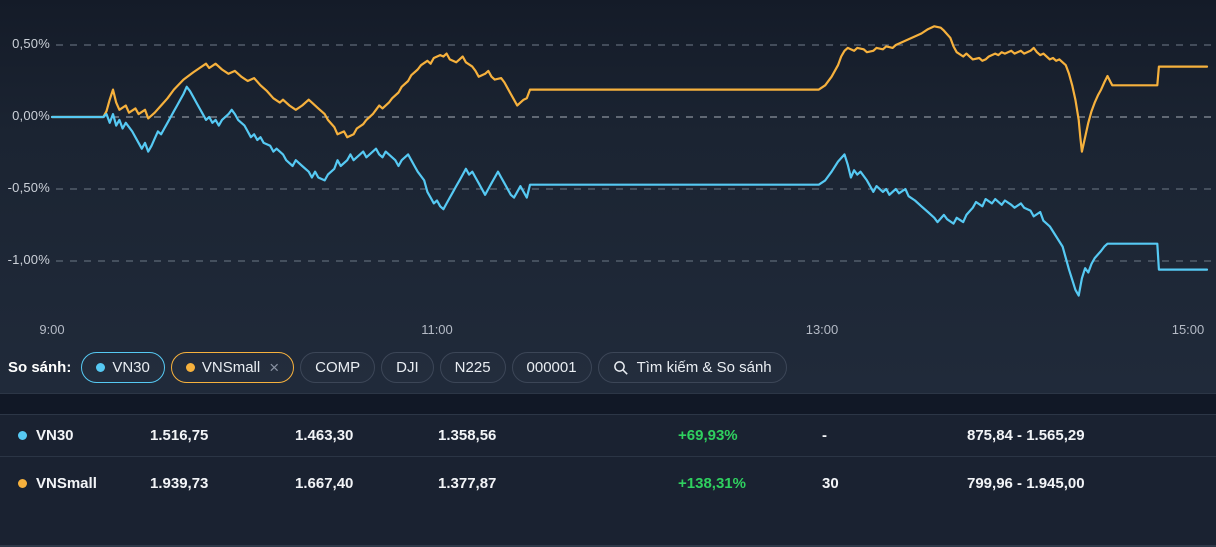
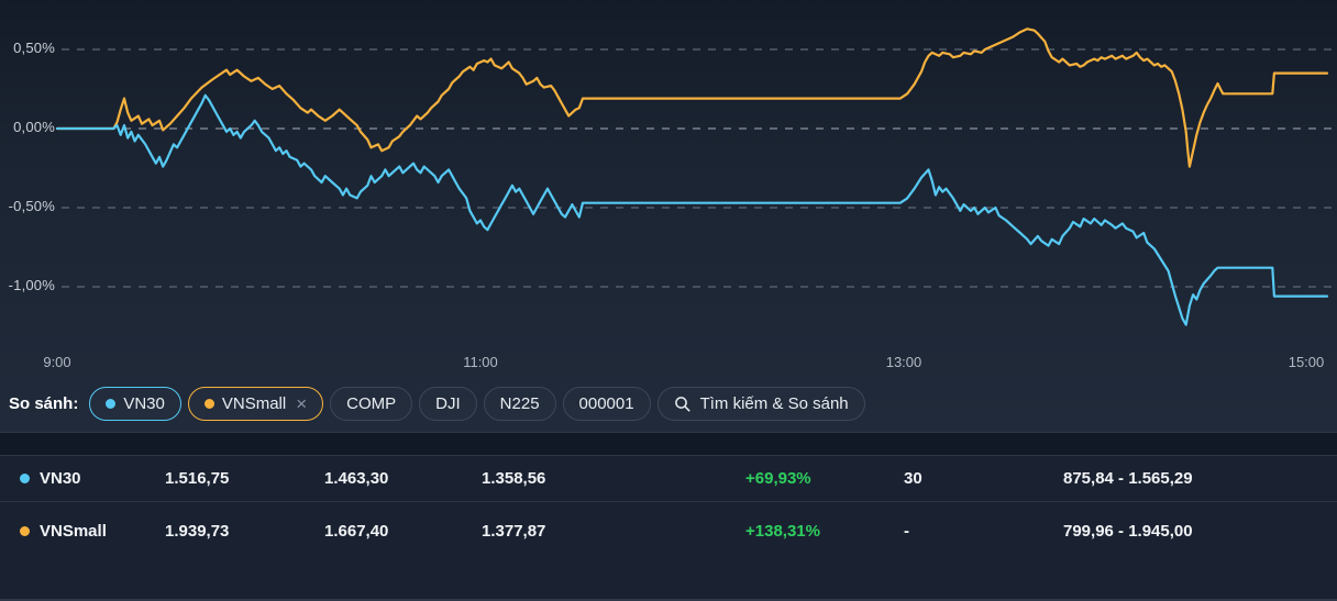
  0,50%
  0,00%
  -0,50%
  -1,00%
  9:00
  11:00
  13:00
  15:00
  So sánh:
  VN30
  VNSmall
  ×
  COMP
  DJI
  N225
  000001
  Tìm kiếm & So sánh
  VN30
  1.516,75
  1.463,30
  1.358,56
  +69,93%
- -
+ 30
  875,84 - 1.565,29
  VNSmall
  1.939,73
  1.667,40
  1.377,87
  +138,31%
- 30
+ -
  799,96 - 1.945,00
